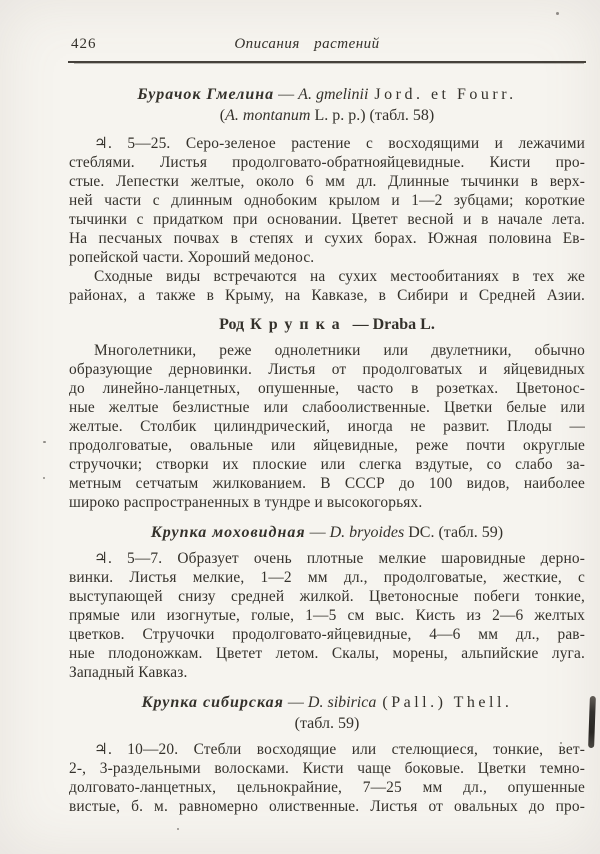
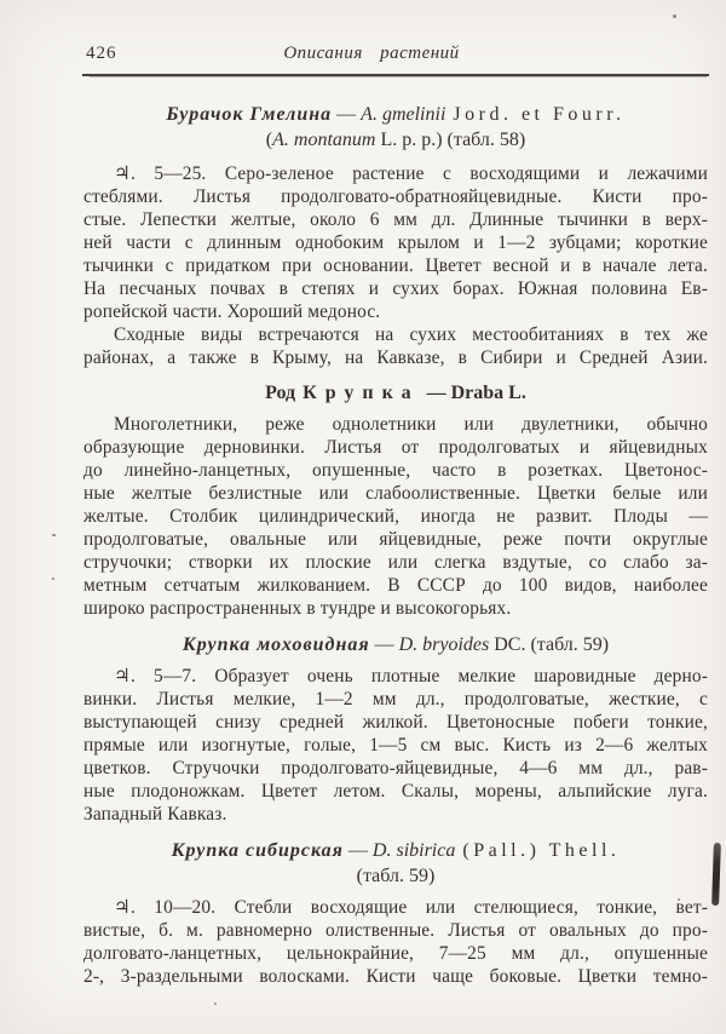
  426
  Описания растений
  Бурачок Гмелина — A. gmelinii Jord. et Fourr.
  (A. montanum L. p. p.) (табл. 58)
  ♃. 5—25. Серо-зеленое растение с восходящими и лежачими
  стеблями. Листья продолговато-обратнояйцевидные. Кисти про-
  стые. Лепестки желтые, около 6 мм дл. Длинные тычинки в верх-
  ней части с длинным однобоким крылом и 1—2 зубцами; короткие
  тычинки с придатком при основании. Цветет весной и в начале лета.
  На песчаных почвах в степях и сухих борах. Южная половина Ев-
  ропейской части. Хороший медонос.
  Сходные виды встречаются на сухих местообитаниях в тех же
  районах, а также в Крыму, на Кавказе, в Сибири и Средней Азии.
  Род Крупка — Draba L.
  Многолетники, реже однолетники или двулетники, обычно
  образующие дерновинки. Листья от продолговатых и яйцевидных
  до линейно-ланцетных, опушенные, часто в розетках. Цветонос-
  ные желтые безлистные или слабоолиственные. Цветки белые или
  желтые. Столбик цилиндрический, иногда не развит. Плоды —
  продолговатые, овальные или яйцевидные, реже почти округлые
  стручочки; створки их плоские или слегка вздутые, со слабо за-
  метным сетчатым жилкованием. В СССР до 100 видов, наиболее
  широко распространенных в тундре и высокогорьях.
  Крупка моховидная — D. bryoides DC. (табл. 59)
  ♃. 5—7. Образует очень плотные мелкие шаровидные дерно-
  винки. Листья мелкие, 1—2 мм дл., продолговатые, жесткие, с
  выступающей снизу средней жилкой. Цветоносные побеги тонкие,
  прямые или изогнутые, голые, 1—5 см выс. Кисть из 2—6 желтых
  цветков. Стручочки продолговато-яйцевидные, 4—6 мм дл., рав-
  ные плодоножкам. Цветет летом. Скалы, морены, альпийские луга.
  Западный Кавказ.
  Крупка сибирская — D. sibirica (Pall.) Thell.
  (табл. 59)
  ♃. 10—20. Стебли восходящие или стелющиеся, тонкие, вет-
- 2-, 3-раздельными волосками. Кисти чаще боковые. Цветки темно-
+ вистые, б. м. равномерно олиственные. Листья от овальных до про-
  долговато-ланцетных, цельнокрайние, 7—25 мм дл., опушенные
- вистые, б. м. равномерно олиственные. Листья от овальных до про-
+ 2-, 3-раздельными волосками. Кисти чаще боковые. Цветки темно-
